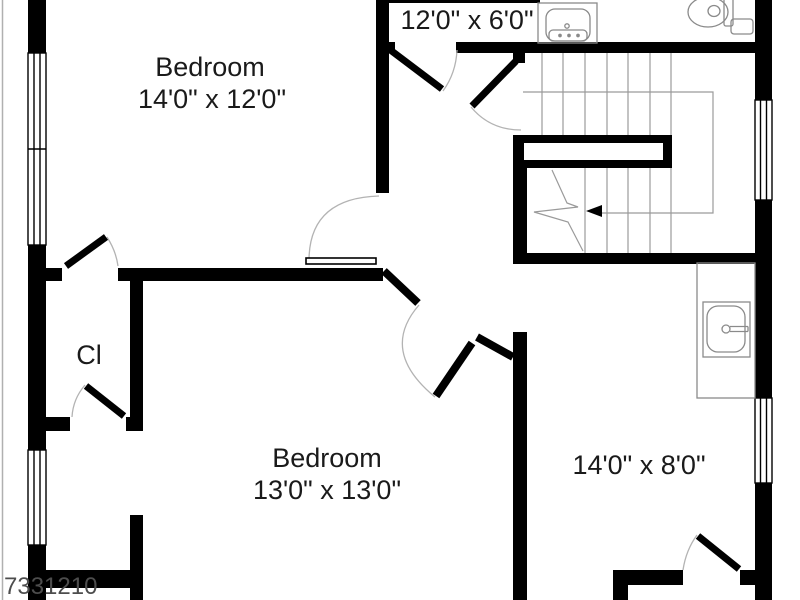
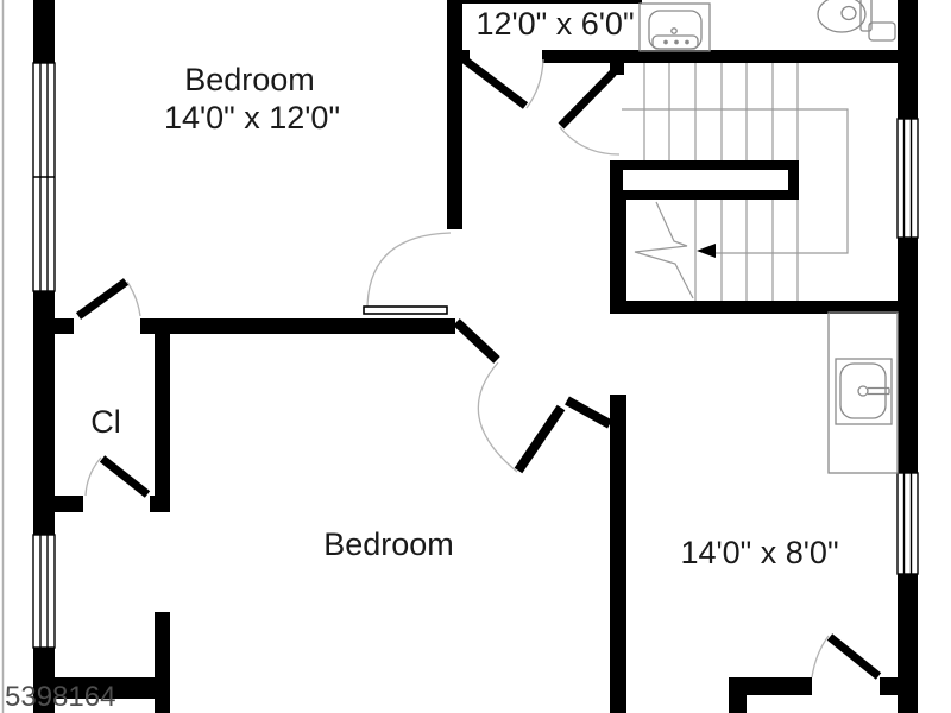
  Bedroom
  14'0" x 12'0"
  12'0" x 6'0"
  Cl
  Bedroom
- 13'0" x 13'0"
  14'0" x 8'0"
- 7331210
+ 5398164
